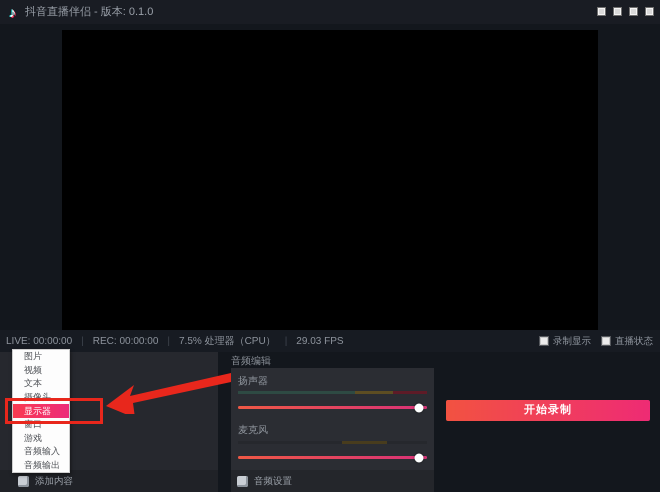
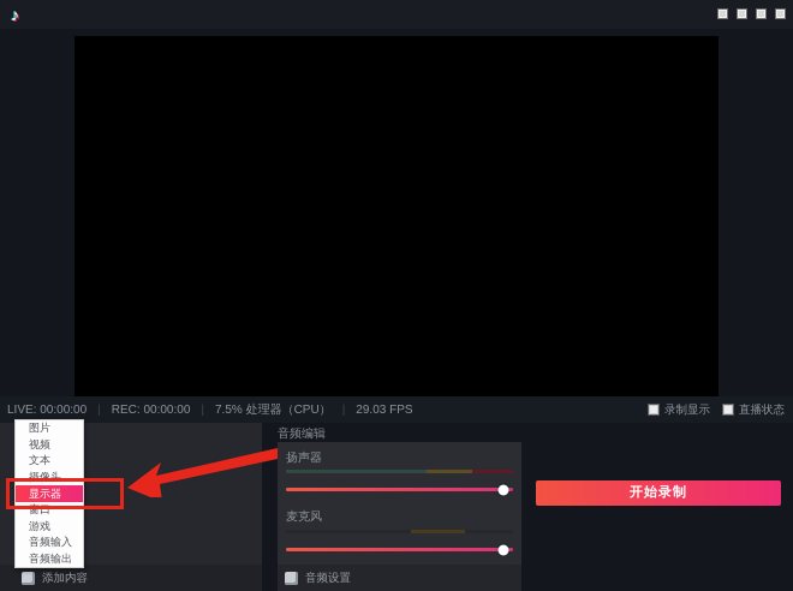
  ♪
- 抖音直播伴侣 - 版本: 0.1.0
  LIVE: 00:00:00
  |
  REC: 00:00:00
  |
  7.5% 处理器（CPU）
  29.03 FPS
  录制显示
  直播状态
  添加内容
  音频编辑
  扬声器
  麦克风
  音频设置
  开始录制
  图片
  视频
  文本
  摄像头
  显示器
  窗口
  游戏
  音频输入
  音频输出
